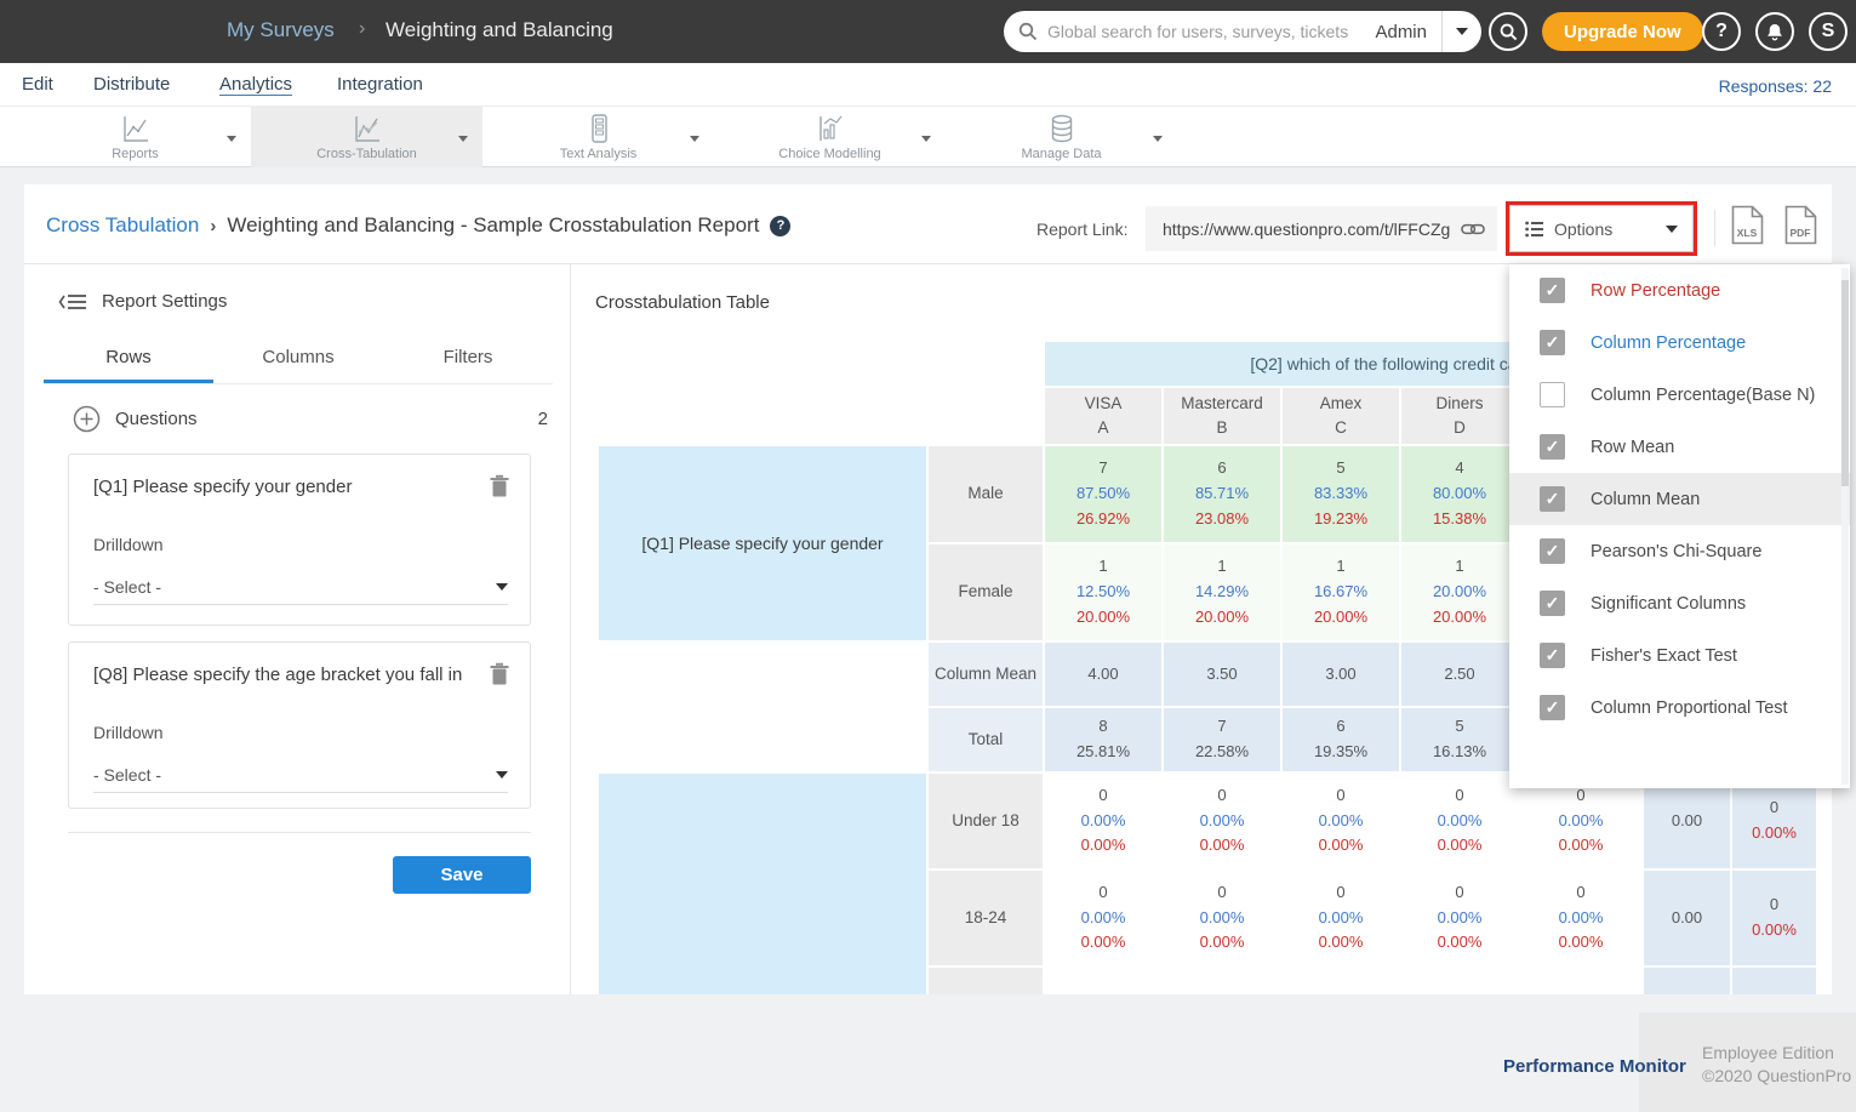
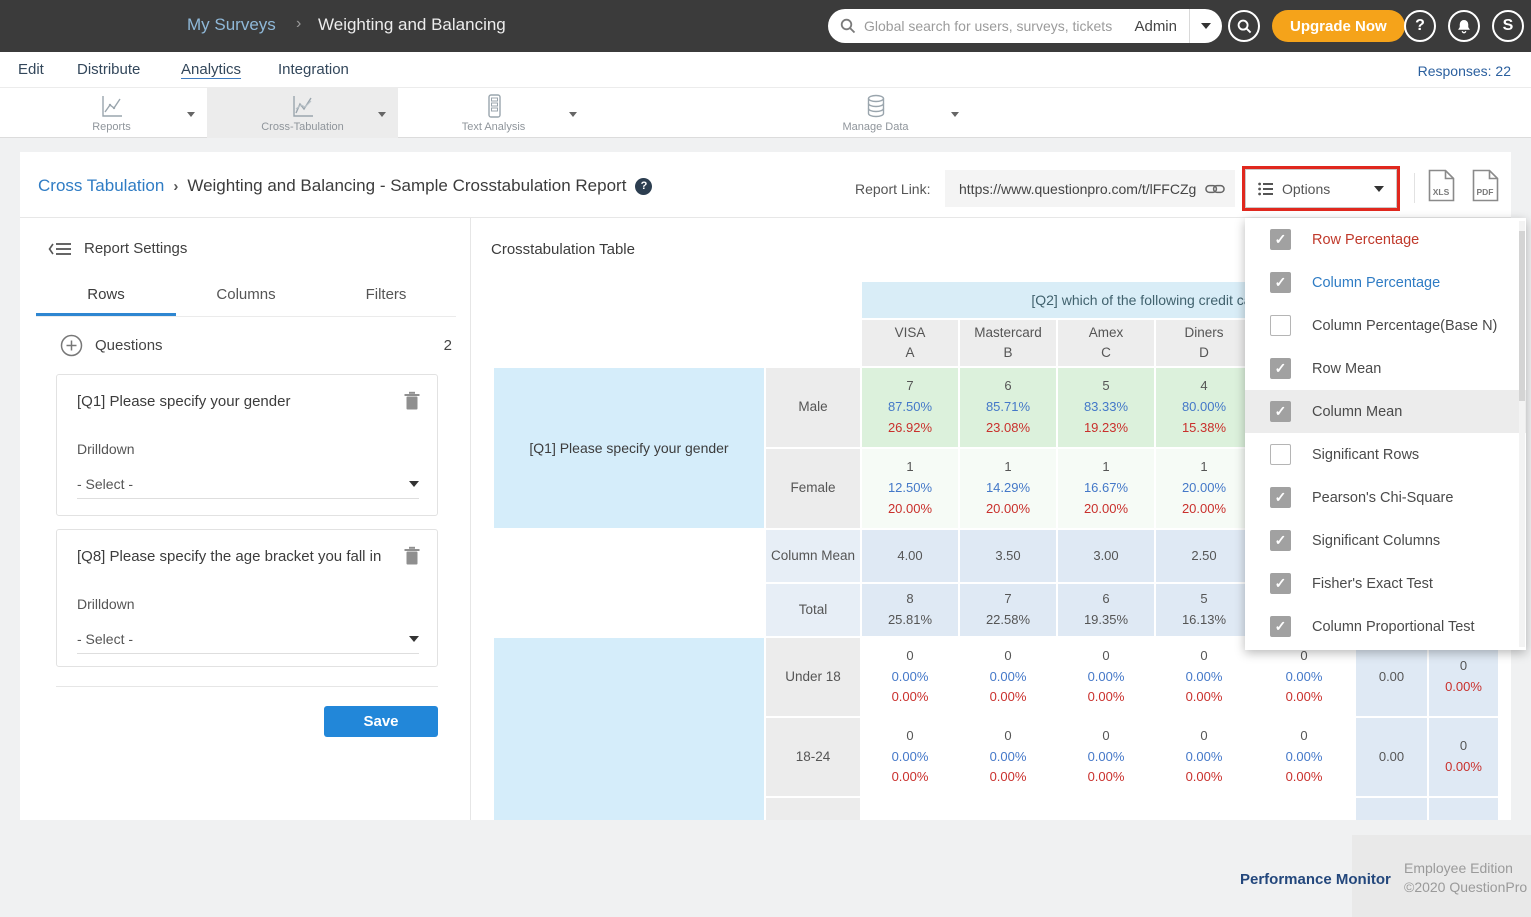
  My Surveys
  ›
  Weighting and Balancing
  Global search for users, surveys, tickets
  Admin
  Upgrade Now
  ?
  S
  Edit
  Distribute
  Analytics
  Integration
  Responses: 22
  Reports
  Cross-Tabulation
  Text Analysis
- Choice Modelling
  Manage Data
  Cross Tabulation
  ›
  Weighting and Balancing - Sample Crosstabulation Report
  ?
  Report Link:
  https://www.questionpro.com/t/lFFCZg
  Options
  XLS
  PDF
  Report Settings
  Rows
  Columns
  Filters
  Questions
  2
  [Q1] Please specify your gender
  Drilldown
  - Select -
  [Q8] Please specify the age bracket you fall in
  Drilldown
  - Select -
  Save
  Crosstabulation Table
  	[Q2] which of the following credit c
  	VISAA	MastercardB	AmexC	DinersD
  [Q1] Please specify your gender	Male	787.50%26.92%	685.71%23.08%	583.33%19.23%	480.00%15.38%
  Female	112.50%20.00%	114.29%20.00%	116.67%20.00%	120.00%20.00%
  	Column Mean	4.00	3.50	3.00	2.50
  	Total	825.81%	722.58%	619.35%	516.13%
  	Under 18	00.00%0.00%	00.00%0.00%	00.00%0.00%	00.00%0.00%	00.00%0.00%	0.00	00.00%
  18-24	00.00%0.00%	00.00%0.00%	00.00%0.00%	00.00%0.00%	00.00%0.00%	0.00	00.00%
  ✓
  Row Percentage
  ✓
  Column Percentage
  Column Percentage(Base N)
  ✓
  Row Mean
  ✓
  Column Mean
+ Significant Rows
  ✓
  Pearson's Chi-Square
  ✓
  Significant Columns
  ✓
  Fisher's Exact Test
  ✓
  Column Proportional Test
  Performance Monitor
  Employee Edition
  ©2020 QuestionPro
